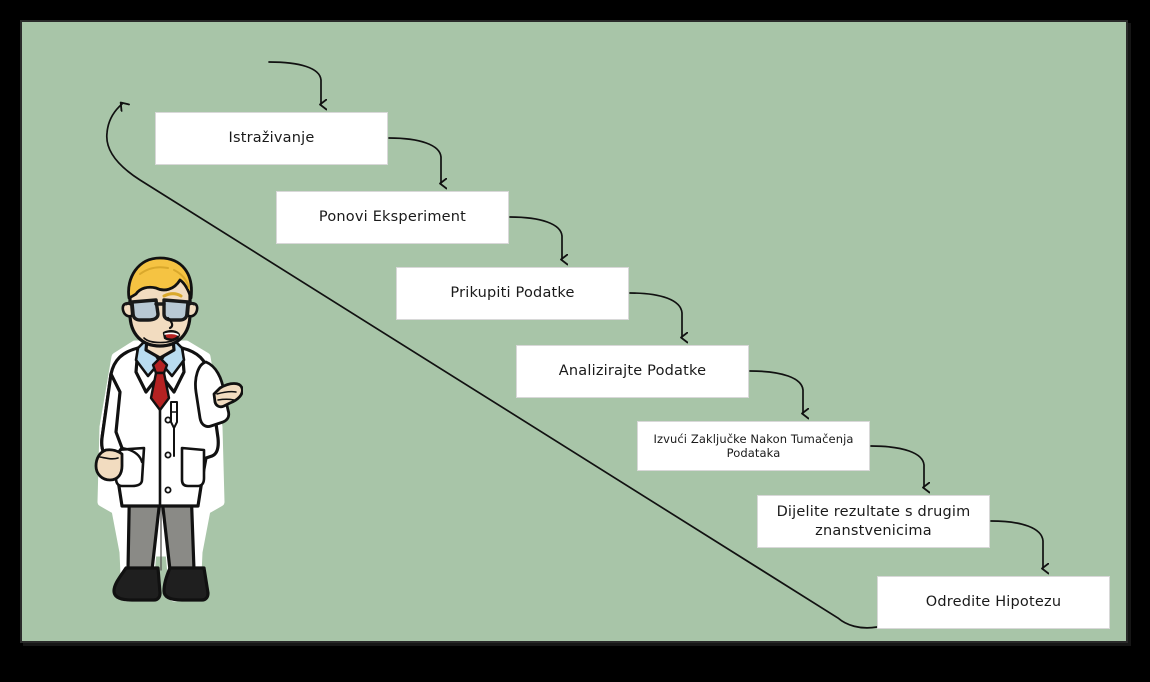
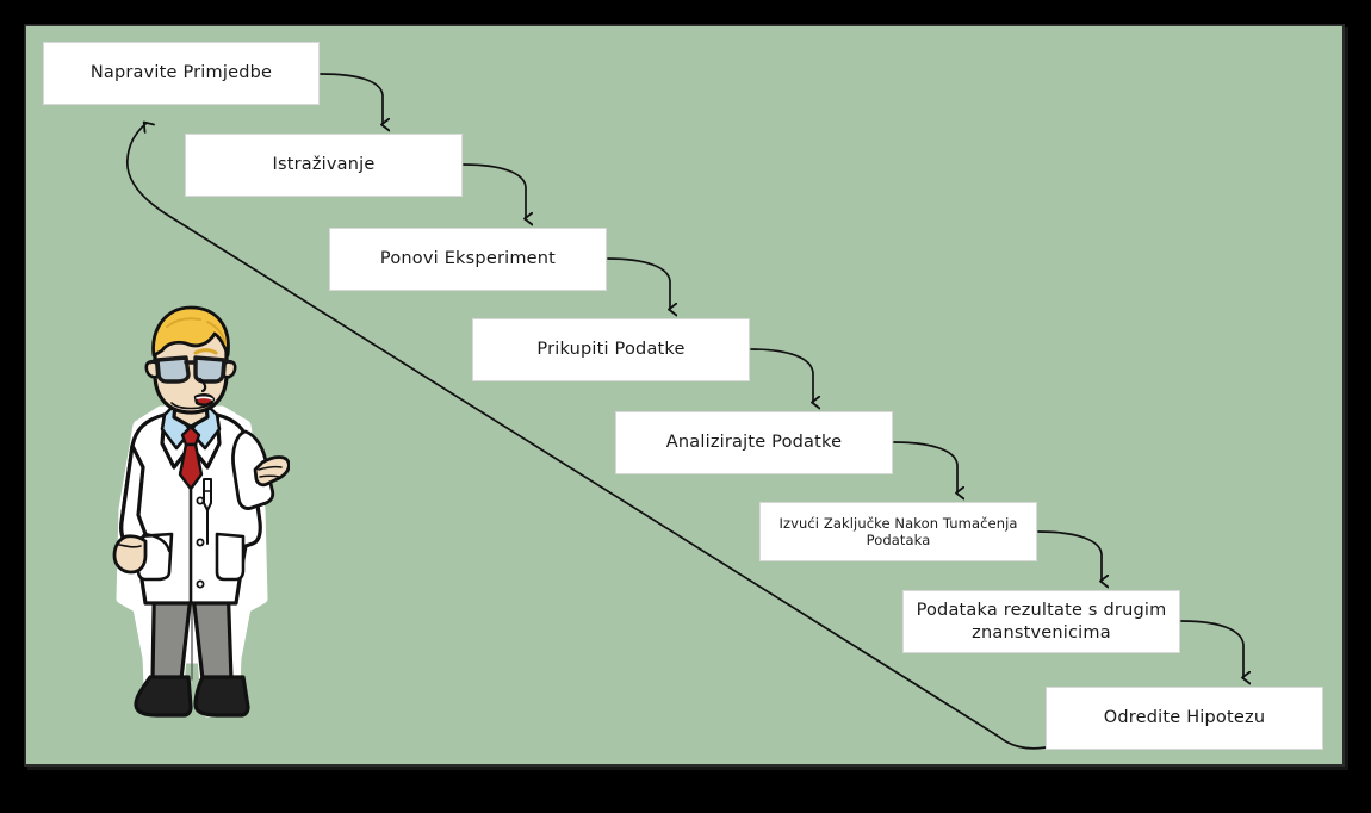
+ Napravite Primjedbe
  Istraživanje
  Ponovi Eksperiment
  Prikupiti Podatke
  Analizirajte Podatke
  Izvući Zaključke Nakon Tumačenja Podataka
- Dijelite rezultate s drugim znanstvenicima
+ Podataka rezultate s drugim znanstvenicima
  Odredite Hipotezu
